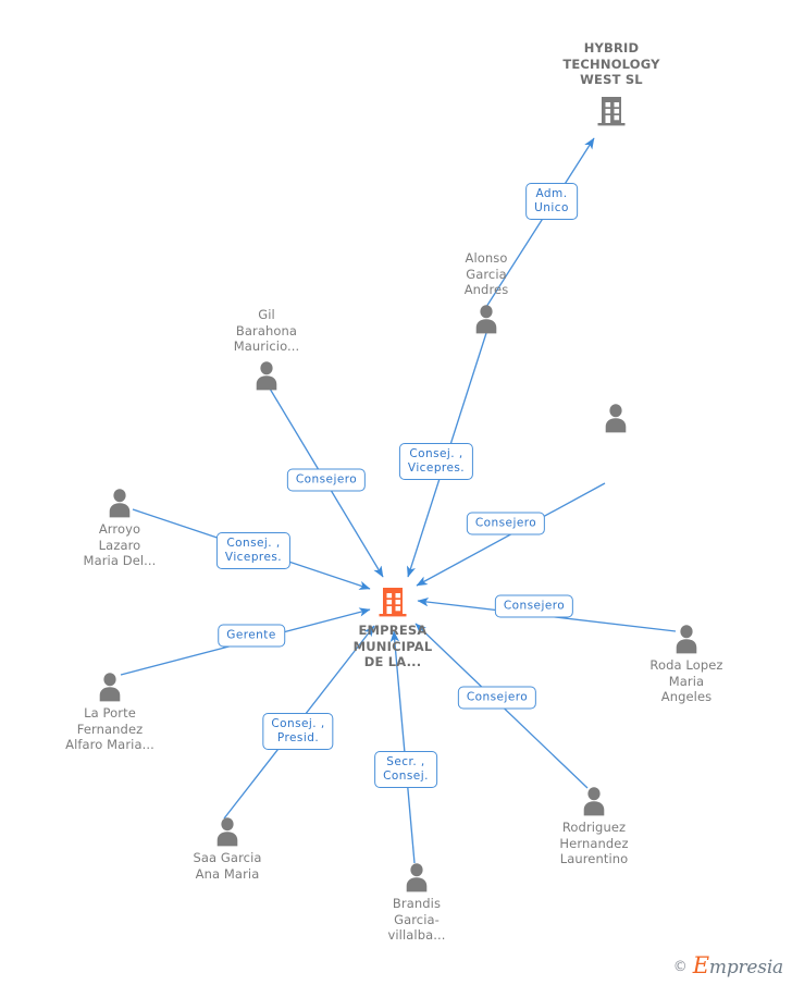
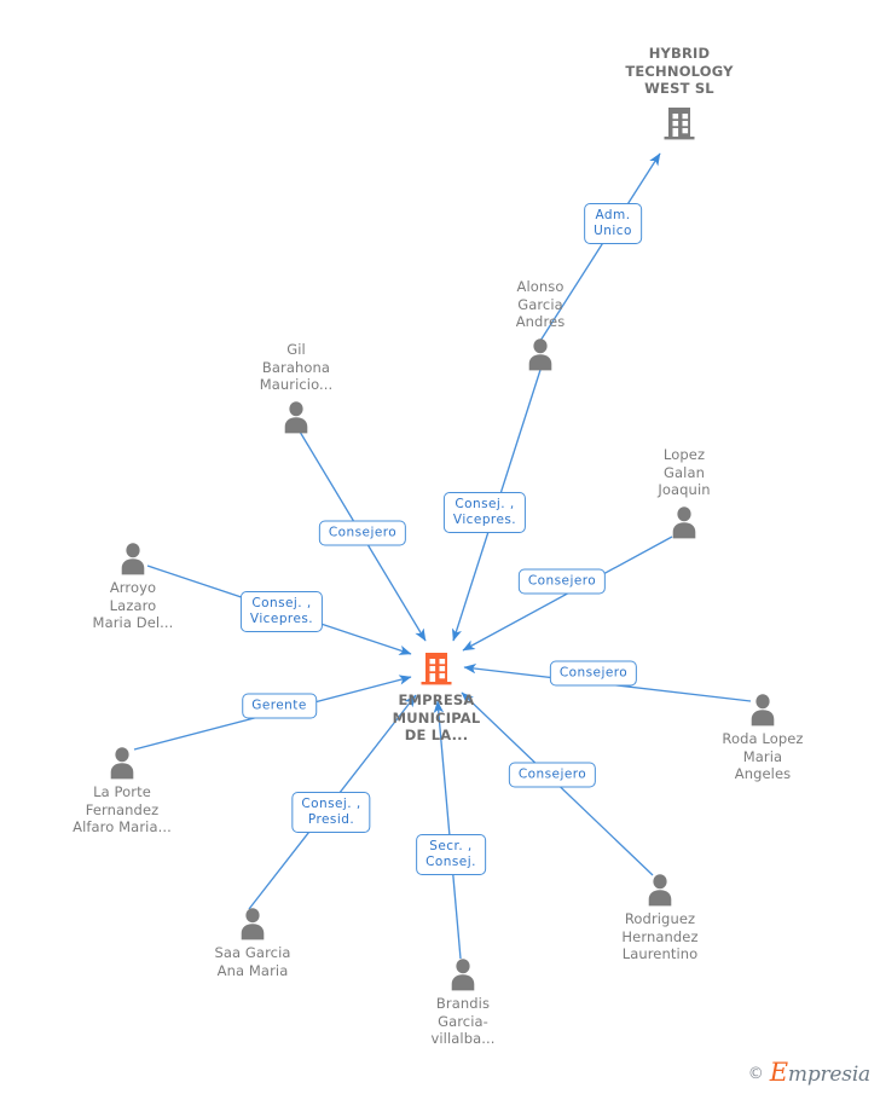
  HYBRID
  TECHNOLOGY
  WEST SL
  EMPRESA
  MUNICIPAL
  DE LA...
  Alonso
  Garcia
  Andres
  Gil
  Barahona
  Mauricio...
+ Lopez
+ Galan
+ Joaquin
  Arroyo
  Lazaro
  Maria Del...
  Roda Lopez
  Maria
  Angeles
  La Porte
  Fernandez
  Alfaro Maria...
  Rodriguez
  Hernandez
  Laurentino
  Saa Garcia
  Ana Maria
  Brandis
  Garcia-
  villalba...
  Adm.
  Unico
  Consej. ,
  Vicepres.
  Consejero
  Consejero
  Consej. ,
  Vicepres.
  Consejero
  Gerente
  Consejero
  Consej. ,
  Presid.
  Secr. ,
  Consej.
  ©
  Empresia
